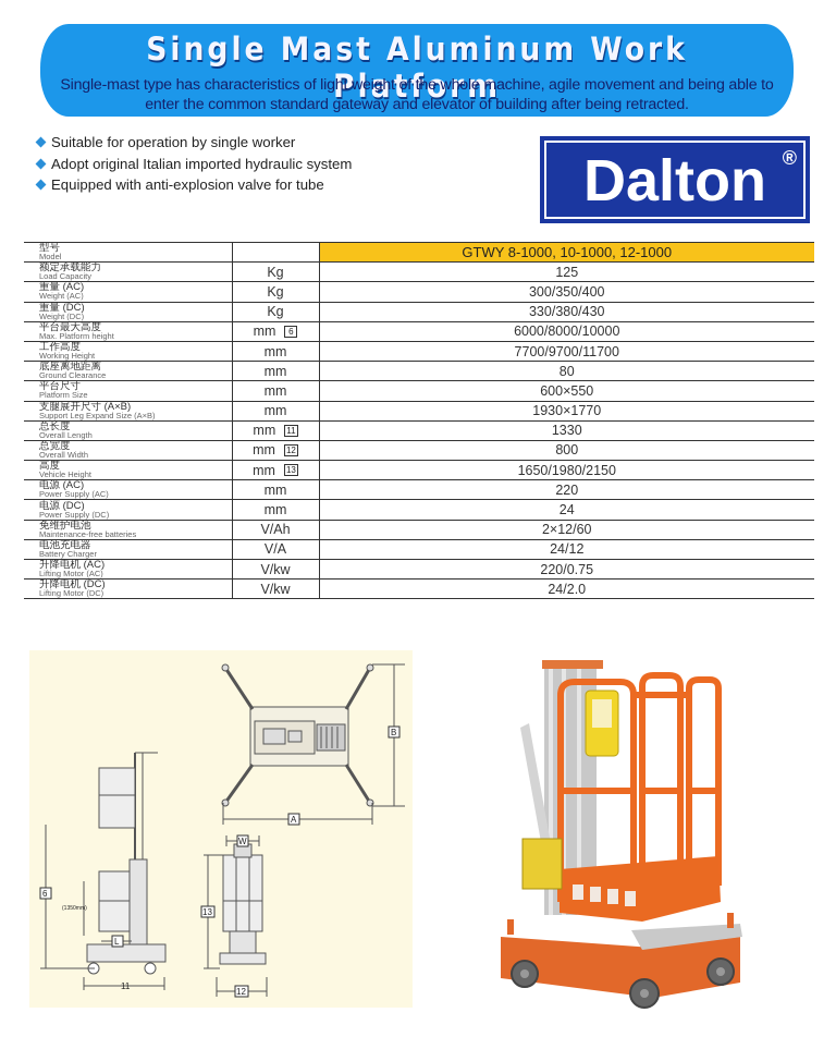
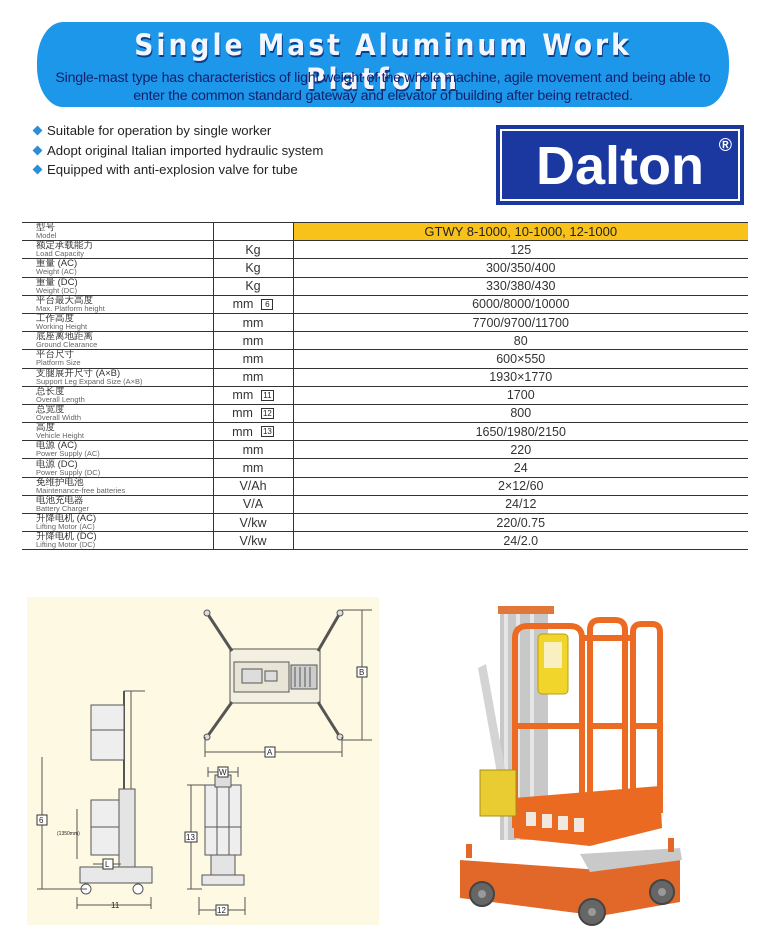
  Single Mast Aluminum Work Platform
  Single-mast type has characteristics of light weight of the whole machine, agile movement and being able to enter the common standard gateway and elevator of building after being retracted.
  Suitable for operation by single worker
  Adopt original Italian imported hydraulic system
  Equipped with anti-explosion valve for tube
  Dalton
  ®
  型号Model		GTWY 8-1000, 10-1000, 12-1000
  额定承载能力Load Capacity	Kg	125
  重量 (AC)Weight (AC)	Kg	300/350/400
  重量 (DC)Weight (DC)	Kg	330/380/430
  平台最大高度Max. Platform height	mm 6	6000/8000/10000
  工作高度Working Height	mm	7700/9700/11700
  底座离地距离Ground Clearance	mm	80
  平台尺寸Platform Size	mm	600×550
  支腿展开尺寸 (A×B)Support Leg Expand Size (A×B)	mm	1930×1770
- 总长度Overall Length	mm 11	1330
+ 总长度Overall Length	mm 11	1700
  总宽度Overall Width	mm 12	800
  高度Vehicle Height	mm 13	1650/1980/2150
  电源 (AC)Power Supply (AC)	mm	220
  电源 (DC)Power Supply (DC)	mm	24
  免维护电池Maintenance-free batteries	V/Ah	2×12/60
  电池充电器Battery Charger	V/A	24/12
  升降电机 (AC)Lifting Motor (AC)	V/kw	220/0.75
  升降电机 (DC)Lifting Motor (DC)	V/kw	24/2.0
  A
  B
  W
  L
  6
  13
  12
  11
